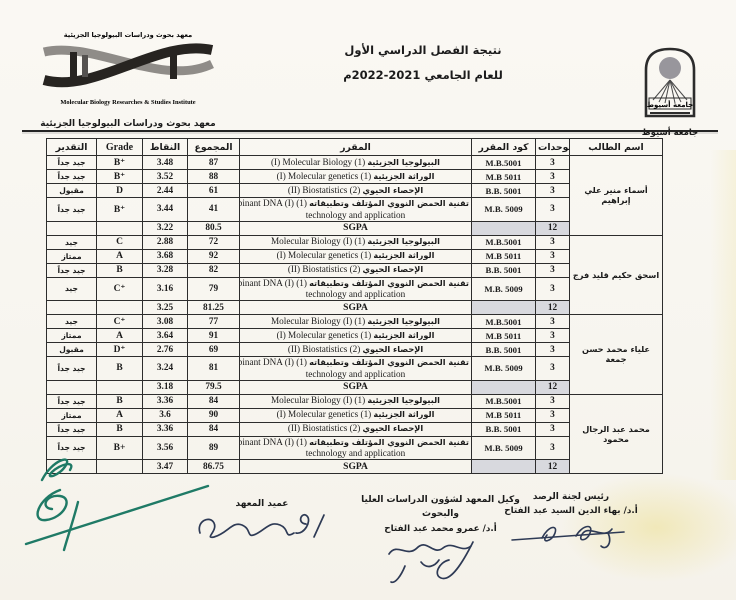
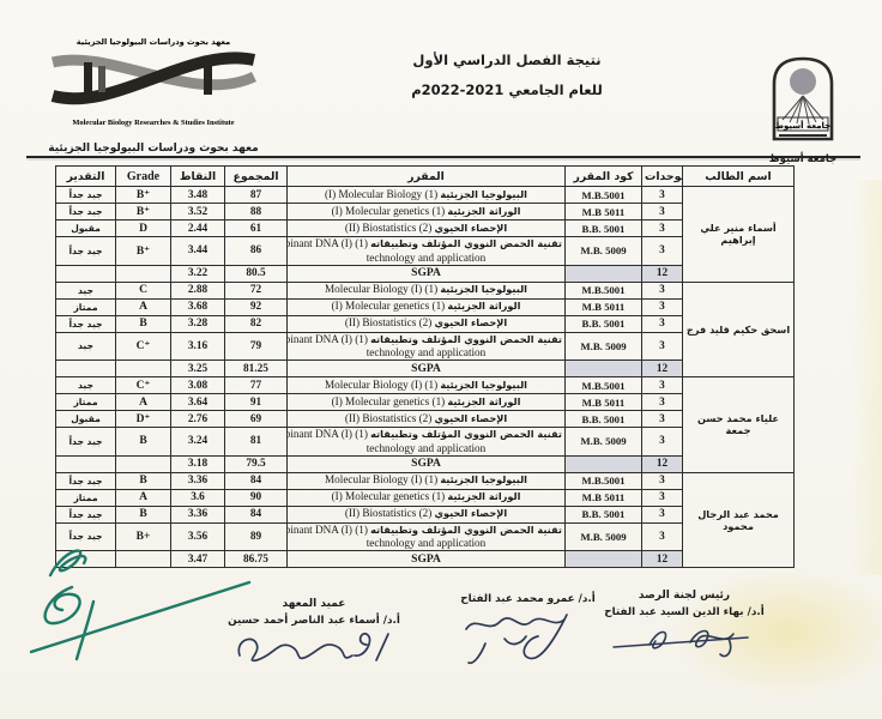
  معهد بحوث ودراسات البيولوجيا الجزيئية
  معهد بحوث ودراسات البيولوجيا الجزيئية
  نتيجة الفصل الدراسي الأول
  للعام الجامعي 2021-2022م
  جامعة أسيوط
  جامعة أسيوط
  التقدير	Grade	النقاط	المجموع	المقرر	كود المقرر	وحدات	اسم الطالب
  جيد جداً	B⁺	3.48	87	البيولوجيا الجزيئية (I) Molecular Biology (1)	M.B.5001	3	أسماء منير علي إبراهيم
  جيد جداً	B⁺	3.52	88	الوراثة الجزيئية (I) Molecular genetics (1)	M.B 5011	3
  مقبول	D	2.44	61	الإحصاء الحيوي (II) Biostatistics (2)	B.B. 5001	3
- جيد جداً	B⁺	3.44	41	تقنية الحمض النووي المؤتلف وتطبيقاته binant DNA (I) (1)technology and application	M.B. 5009	3
+ جيد جداً	B⁺	3.44	86	تقنية الحمض النووي المؤتلف وتطبيقاته binant DNA (I) (1)technology and application	M.B. 5009	3
  		3.22	80.5	SGPA		12
  جيد	C	2.88	72	البيولوجيا الجزيئية Molecular Biology (I) (1)	M.B.5001	3	اسحق حكيم قليد فرج
  ممتاز	A	3.68	92	الوراثة الجزيئية (I) Molecular genetics (1)	M.B 5011	3
  جيد جداً	B	3.28	82	الإحصاء الحيوي (II) Biostatistics (2)	B.B. 5001	3
  جيد	C⁺	3.16	79	تقنية الحمض النووي المؤتلف وتطبيقاته binant DNA (I) (1)technology and application	M.B. 5009	3
  		3.25	81.25	SGPA		12
  جيد	C⁺	3.08	77	البيولوجيا الجزيئية Molecular Biology (I) (1)	M.B.5001	3	علياء محمد حسن جمعة
  ممتاز	A	3.64	91	الوراثة الجزيئية (I) Molecular genetics (1)	M.B 5011	3
  مقبول	D⁺	2.76	69	الإحصاء الحيوي (II) Biostatistics (2)	B.B. 5001	3
  جيد جداً	B	3.24	81	تقنية الحمض النووي المؤتلف وتطبيقاته binant DNA (I) (1)technology and application	M.B. 5009	3
  		3.18	79.5	SGPA		12
  جيد جداً	B	3.36	84	البيولوجيا الجزيئية Molecular Biology (I) (1)	M.B.5001	3	محمد عبد الرجال محمود
  ممتاز	A	3.6	90	الوراثة الجزيئية (I) Molecular genetics (1)	M.B 5011	3
  جيد جداً	B	3.36	84	الإحصاء الحيوي (II) Biostatistics (2)	B.B. 5001	3
  جيد جداً	B+	3.56	89	تقنية الحمض النووي المؤتلف وتطبيقاته binant DNA (I) (1)technology and application	M.B. 5009	3
  		3.47	86.75	SGPA		12
  رئيس لجنة الرصد
  أ.د/ بهاء الدين السيد عبد الفتاح
- وكيل المعهد لشؤون الدراسات العليا والبحوث
  أ.د/ عمرو محمد عبد الفتاح
  عميد المعهد
+ أ.د/ أسماء عبد الناصر أحمد حسين
